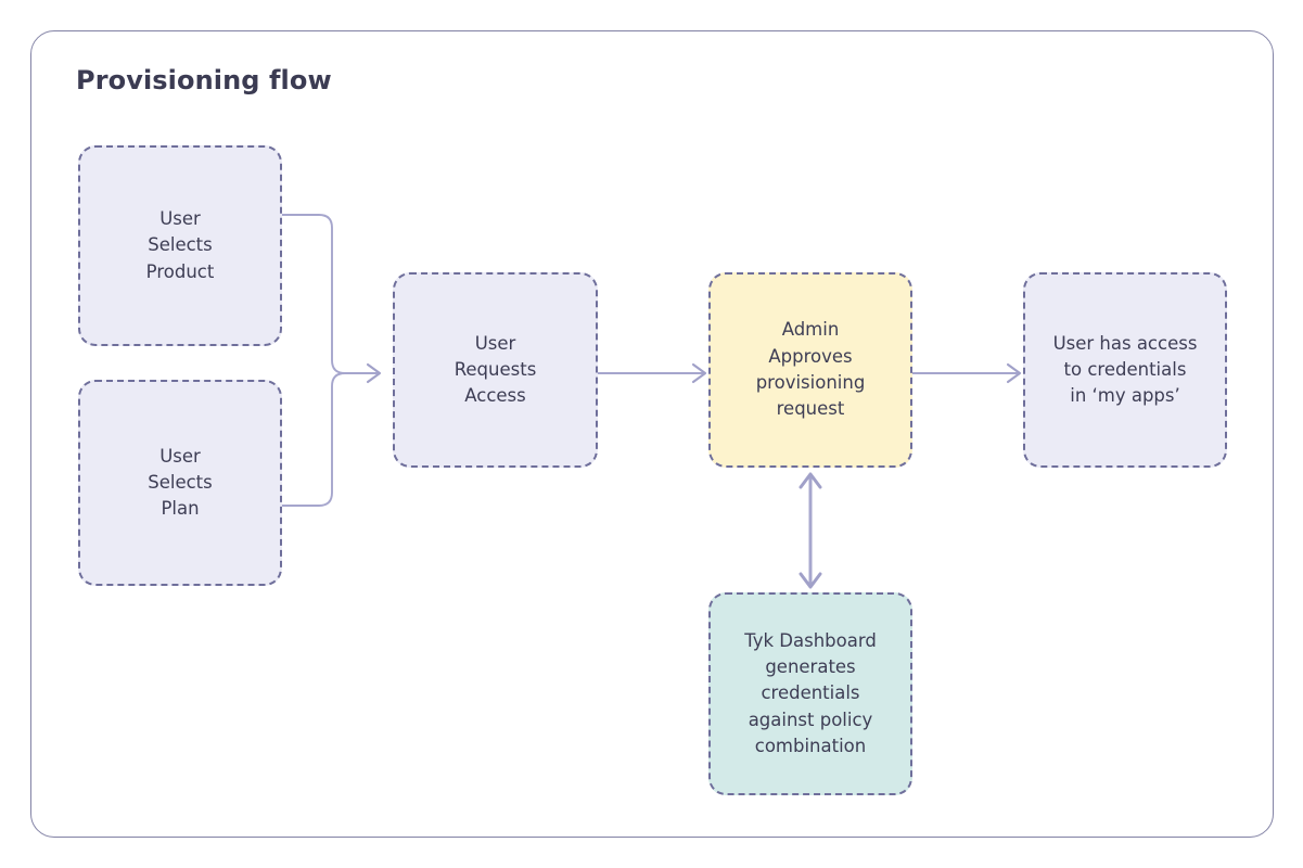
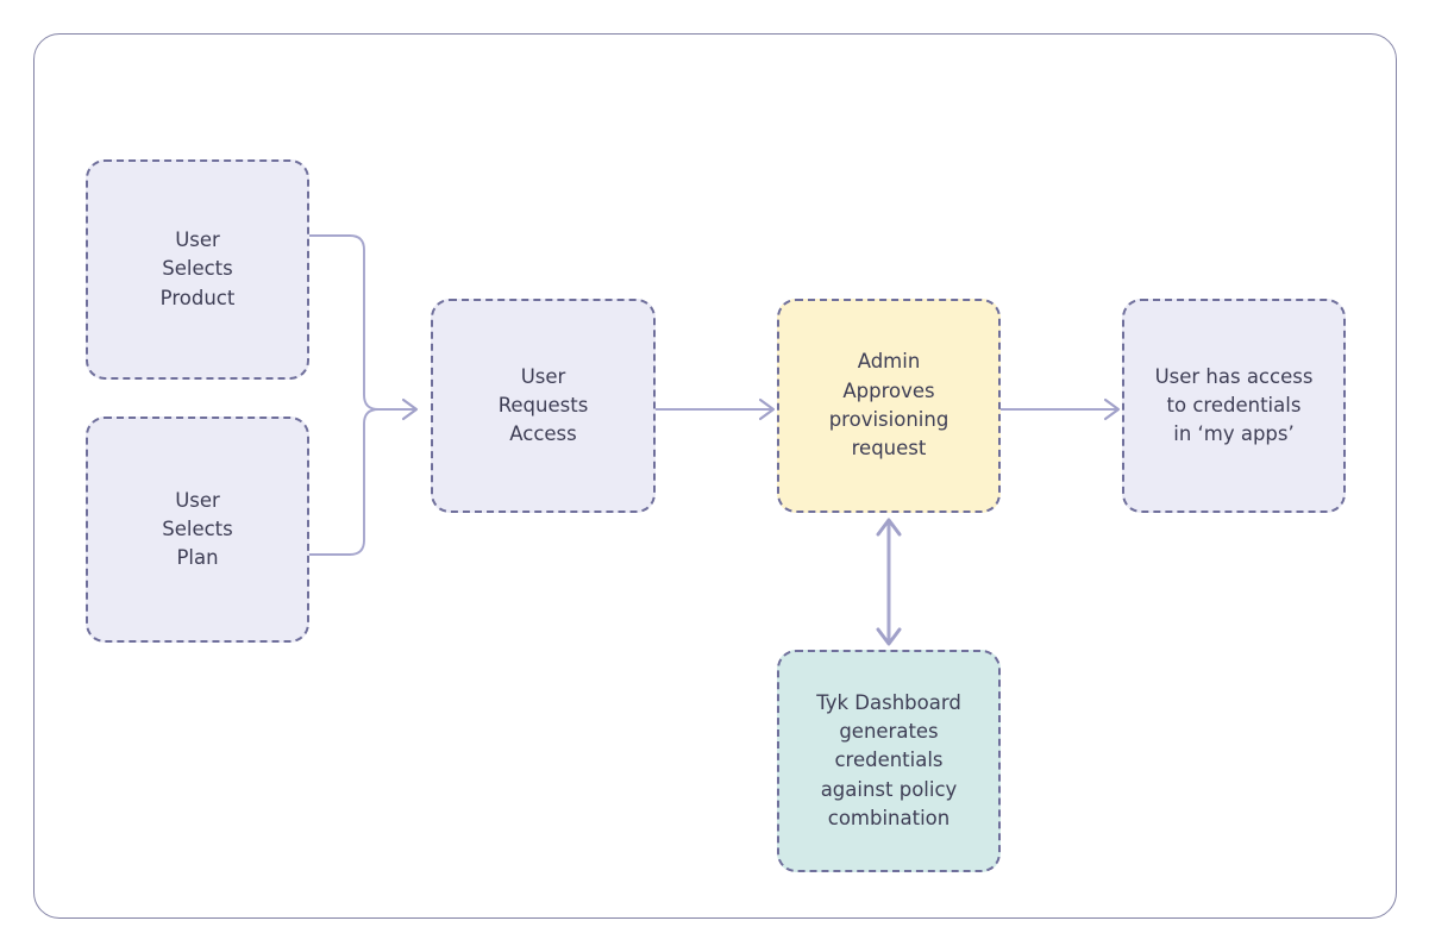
- Provisioning flow
  User
  Selects
  Product
  User
  Selects
  Plan
  User
  Requests
  Access
  Admin
  Approves
  provisioning
  request
  User has access
  to credentials
  in ‘my apps’
  Tyk Dashboard
  generates
  credentials
  against policy
  combination
